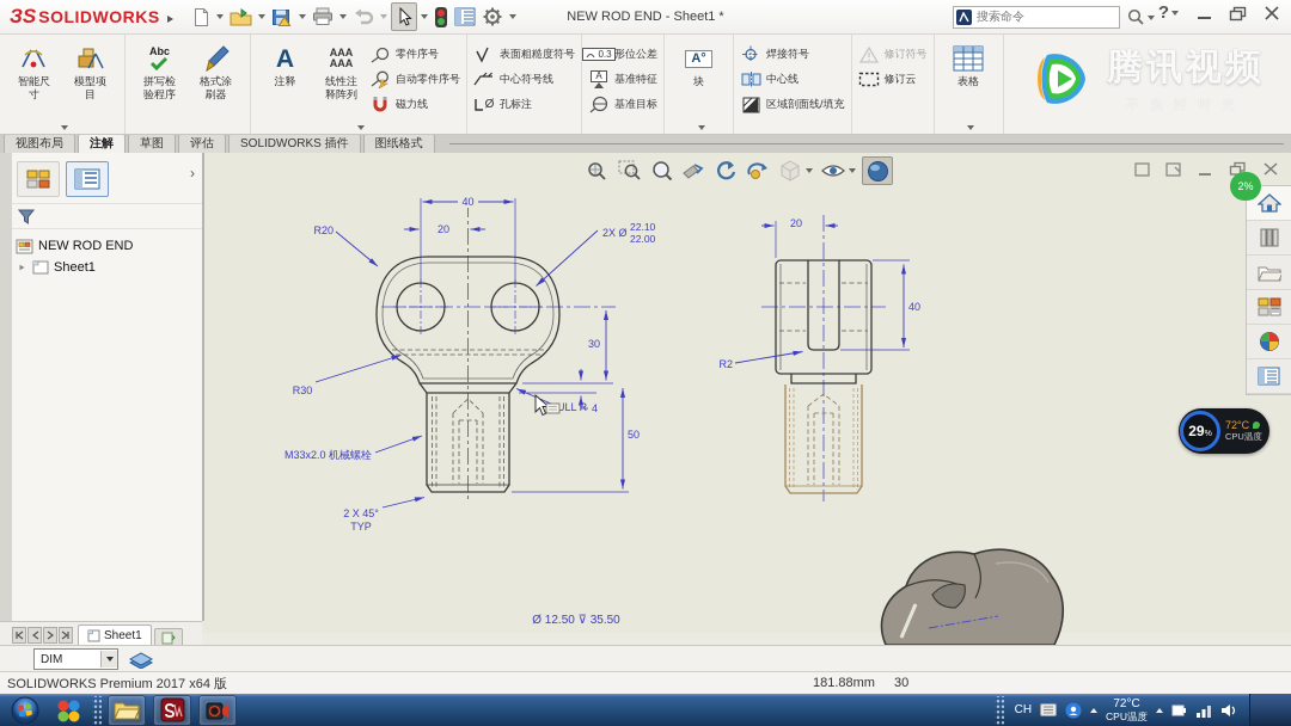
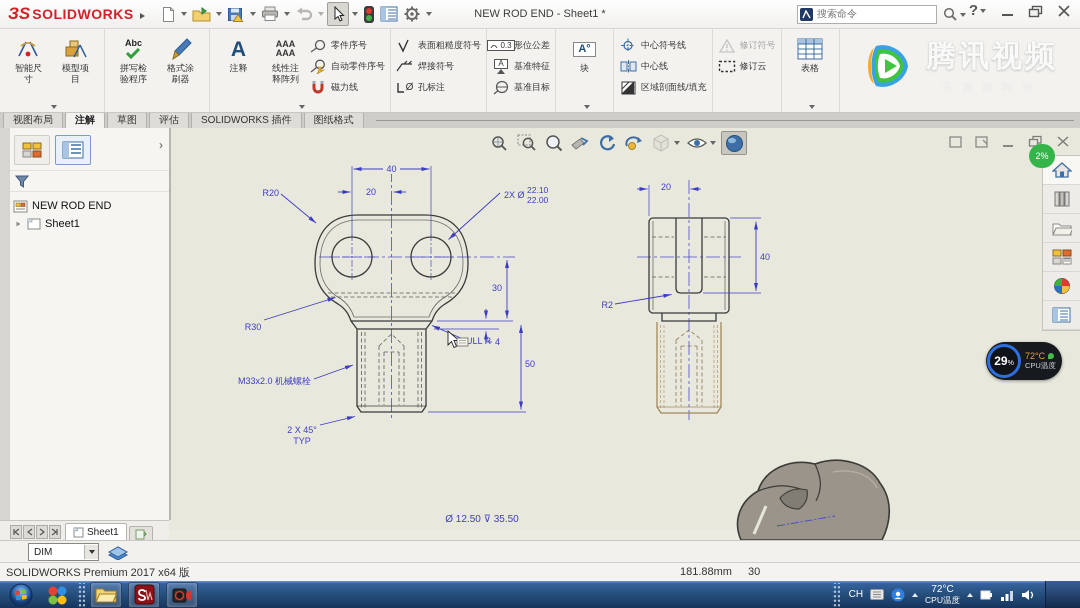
  ЗS
  SOLIDWORKS
  NEW ROD END - Sheet1 *
  搜索命令
  ?
  智能尺寸
  模型项目
  Abc
  拼写检验程序
  格式涂刷器
  A
  注释
  AAA
  AAA
  线性注释阵列
  零件序号
  自动零件序号
  磁力线
  表面粗糙度符号
- 中心符号线
+ 焊接符号
  Ø
  孔标注
  0.3
  形位公差
  A
  基准特征
  基准目标
  A°
  块
- 焊接符号
+ 中心符号线
  中心线
  区域剖面线/填充
  修订符号
  修订云
  表格
  视图布局
  注解
  草图
  评估
  SOLIDWORKS 插件
  图纸格式
  ›
  NEW ROD END
  Sheet1
  2%
  40
  20
  R20
  2X Ø
  22.10
  22.00
  30
  R30
  4
  50
  ULL R
  M33x2.0 机械螺栓
  2 X 45°
  TYP
  20
  40
  R2
  Ø 12.50 ⊽ 35.50
  29
  72°C
  CPU温度
  腾讯视频
  Sheet1
  DIM
  SOLIDWORKS Premium 2017 x64 版
  181.88mm
  30
  CH
  72°C
  CPU温度
